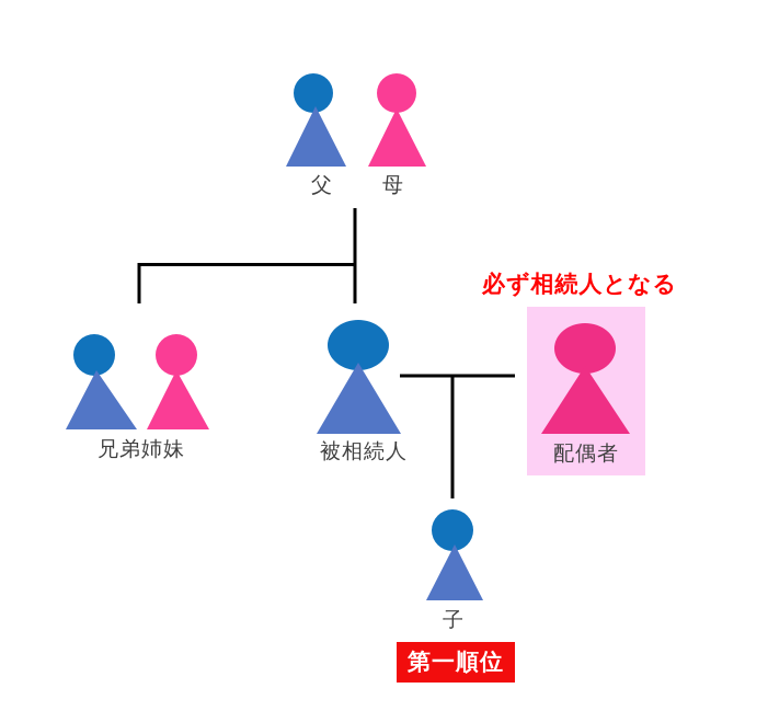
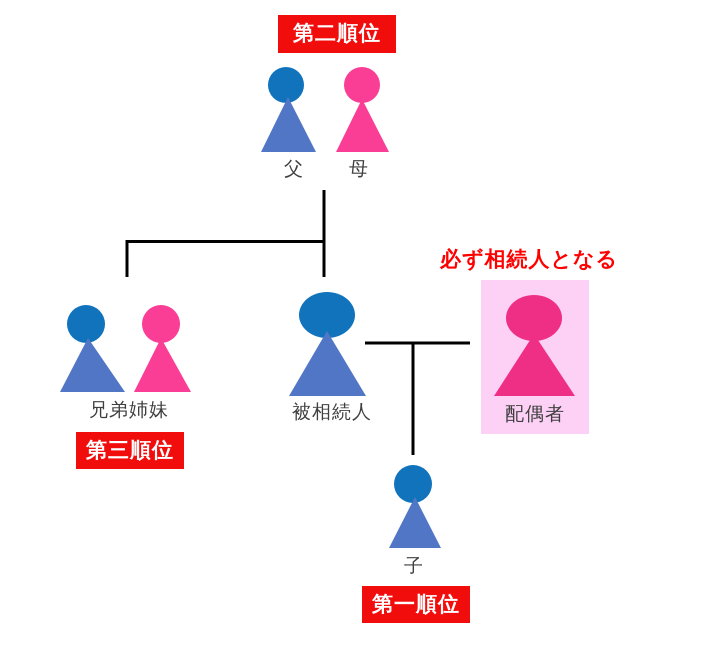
+ 第二順位
+ 第三順位
  第一順位
  必ず相続人となる
  父
  母
  兄弟姉妹
  被相続人
  配偶者
  子
